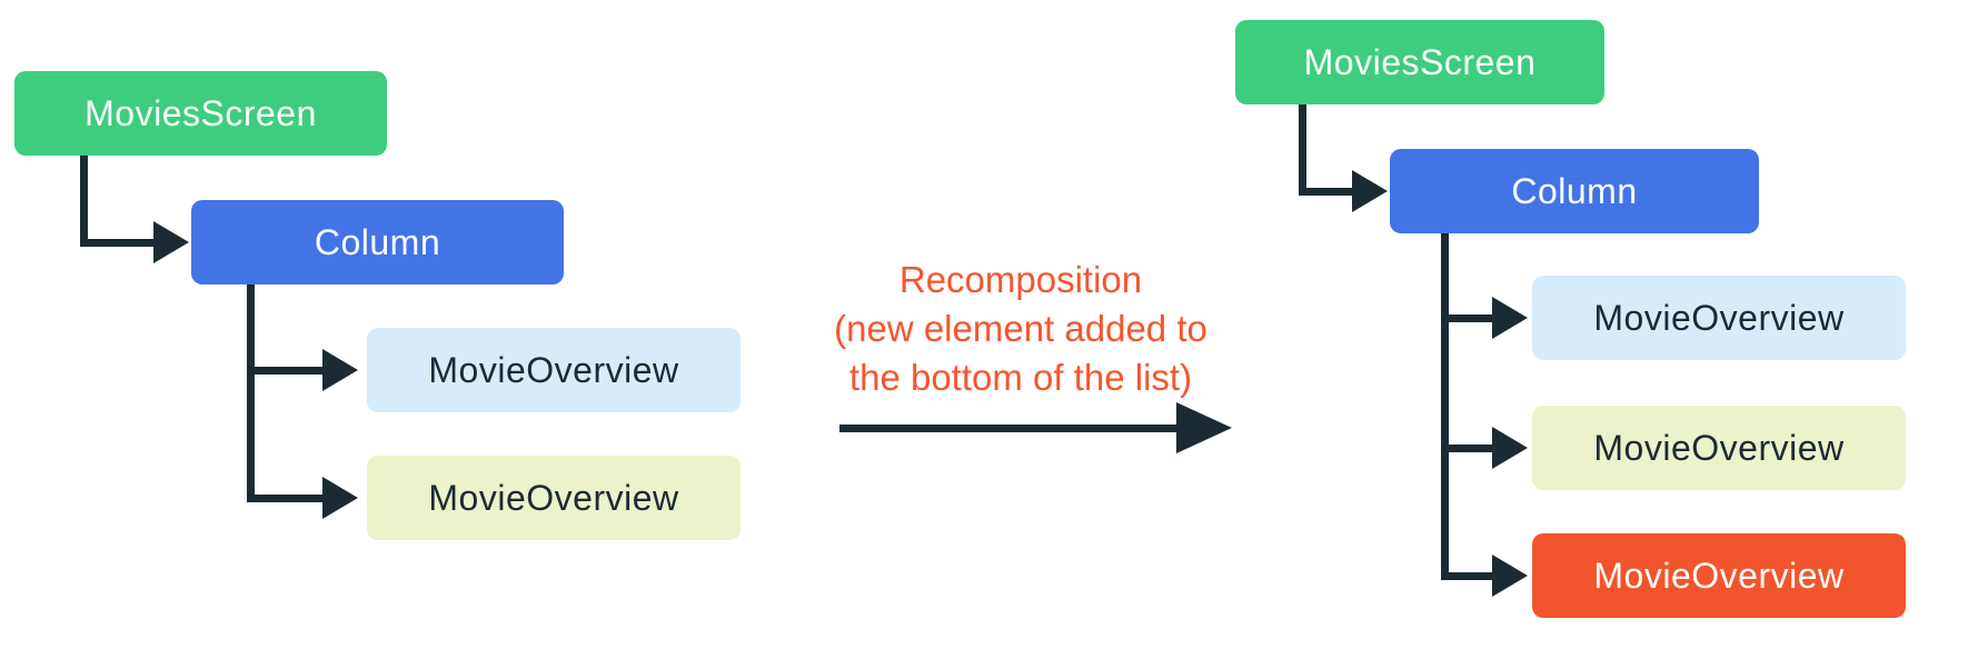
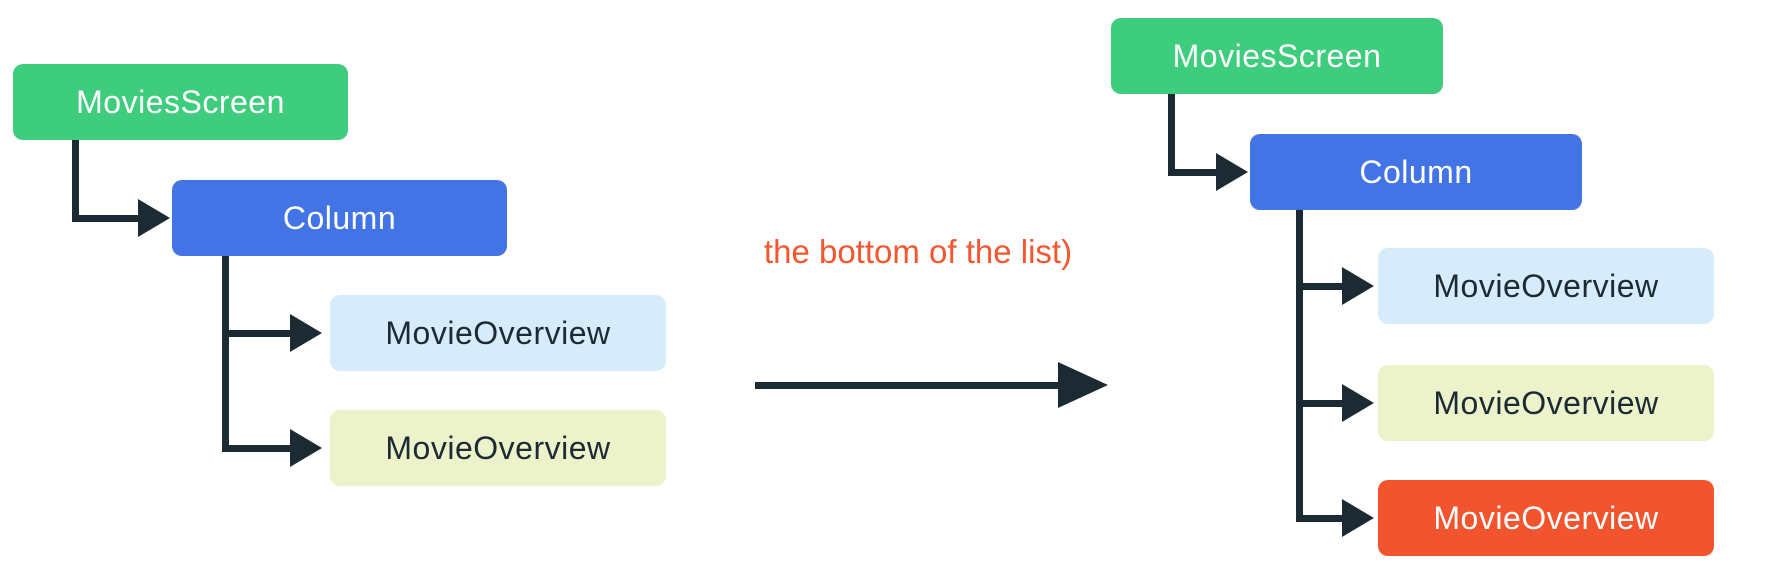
  MoviesScreen
  Column
  MovieOverview
  MovieOverview
- Recomposition
- (new element added to
  the bottom of the list)
  MoviesScreen
  Column
  MovieOverview
  MovieOverview
  MovieOverview
